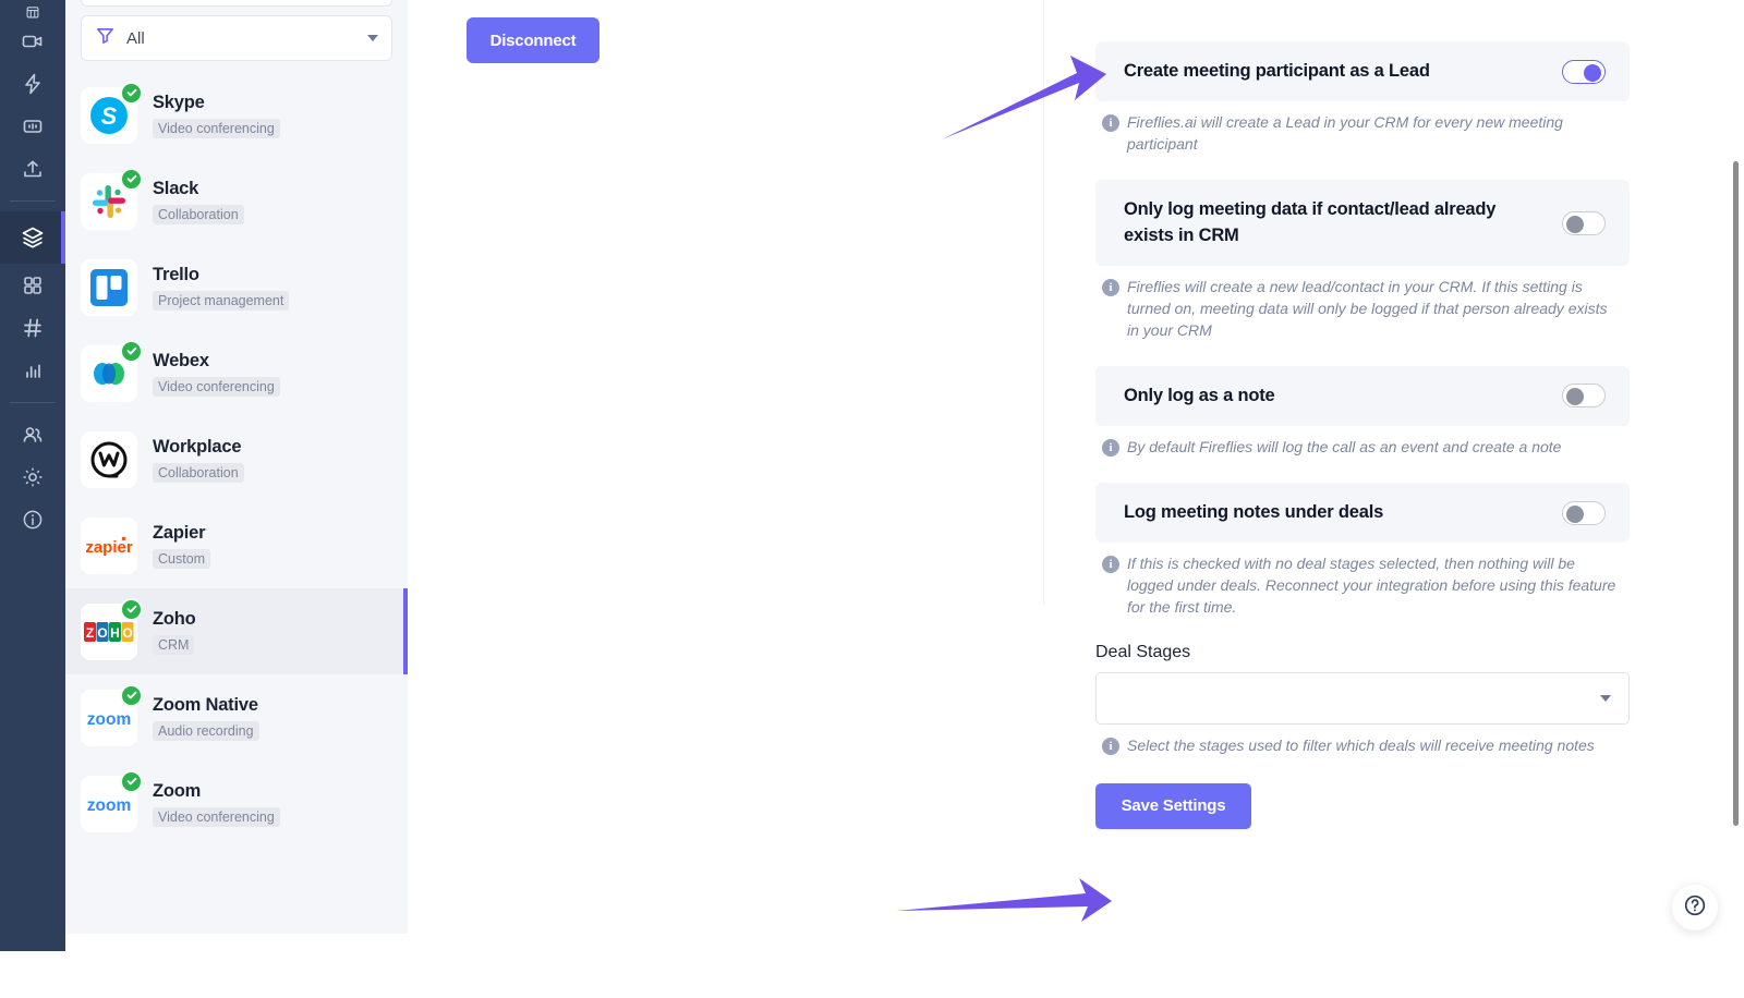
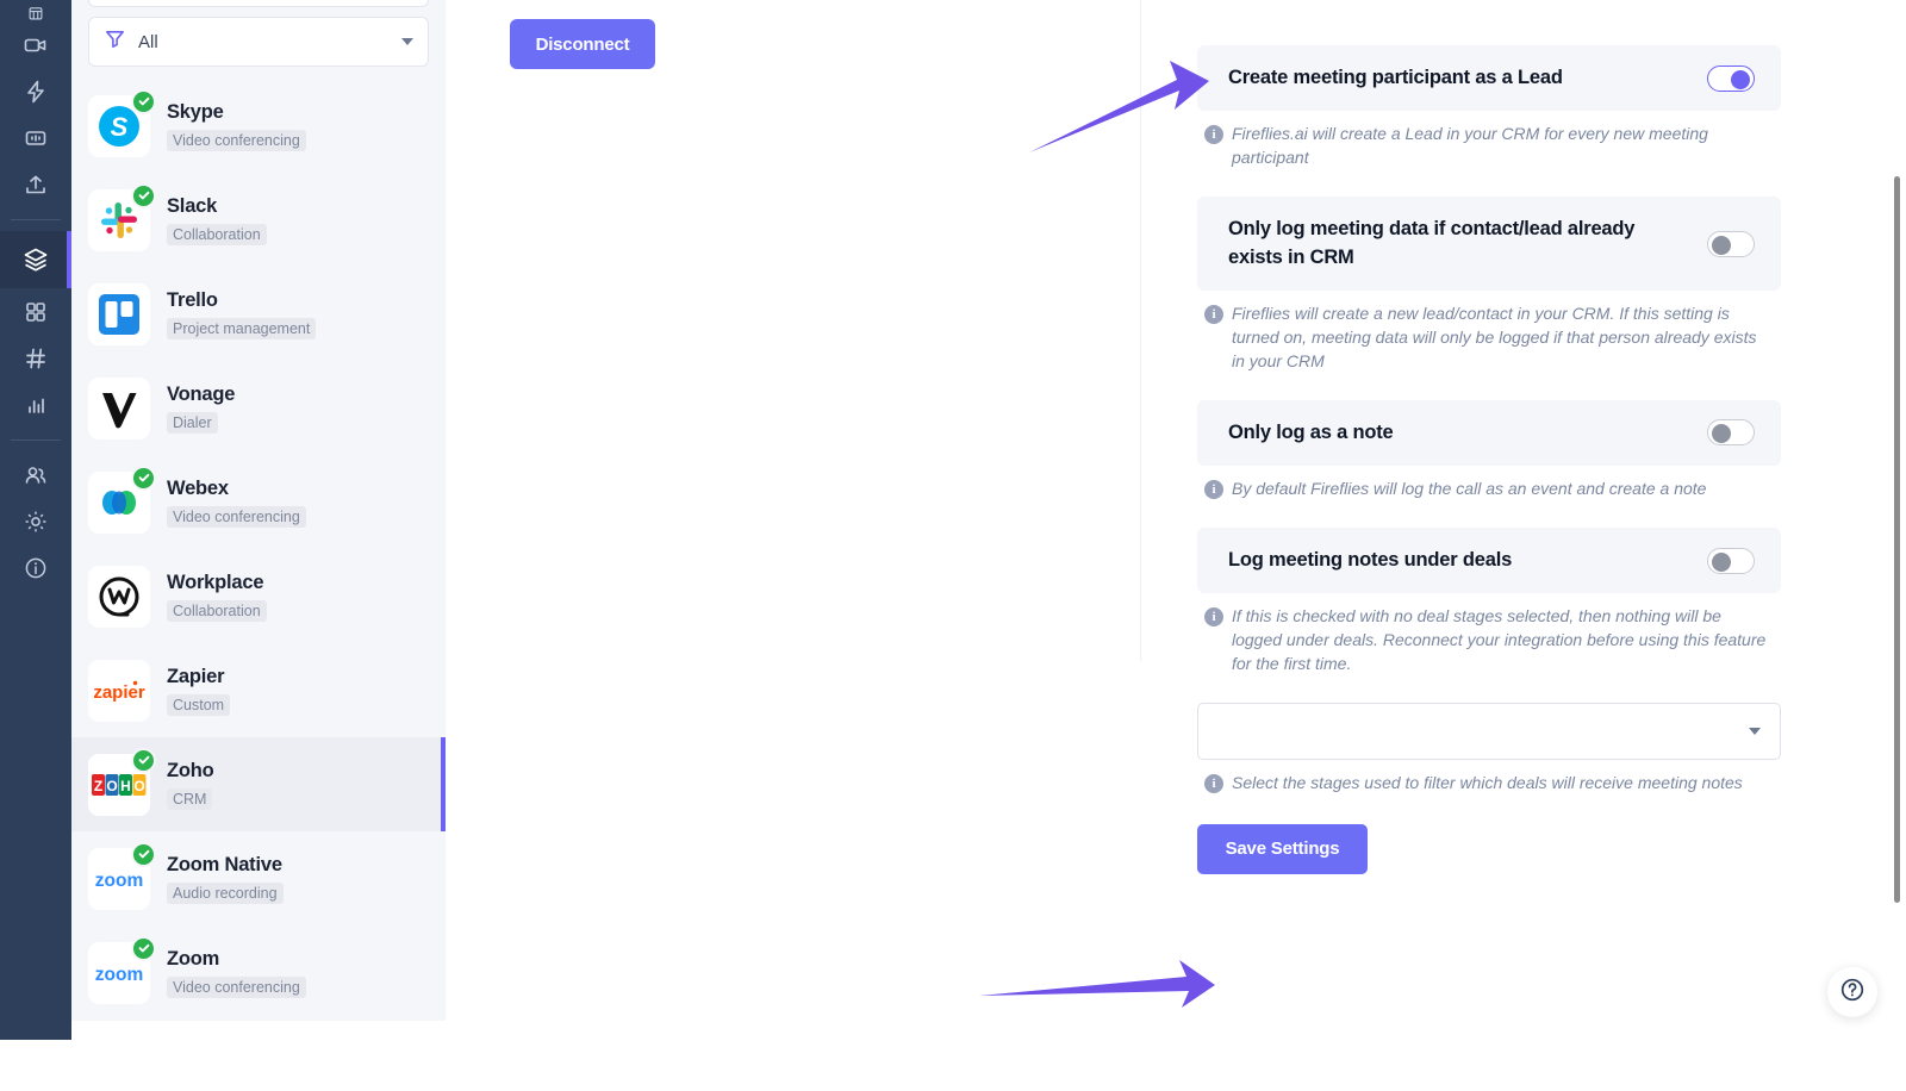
  All
  S
  Skype
  Video conferencing
  Slack
  Collaboration
  Trello
  Project management
+ Vonage
+ Dialer
  Webex
  Video conferencing
  Workplace
  Collaboration
  zapier
  Zapier
  Custom
  Z
  O
  H
  O
  Zoho
  CRM
  zoom
  Zoom Native
  Audio recording
  zoom
  Zoom
  Video conferencing
  Disconnect
  Create meeting participant as a Lead
  i
  Fireflies.ai will create a Lead in your CRM for every new meeting participant
  Only log meeting data if contact/lead already exists in CRM
  i
  Fireflies will create a new lead/contact in your CRM. If this setting is turned on, meeting data will only be logged if that person already exists in your CRM
  Only log as a note
  i
  By default Fireflies will log the call as an event and create a note
  Log meeting notes under deals
  i
  If this is checked with no deal stages selected, then nothing will be logged under deals. Reconnect your integration before using this feature for the first time.
- Deal Stages
  i
  Select the stages used to filter which deals will receive meeting notes
  Save Settings
